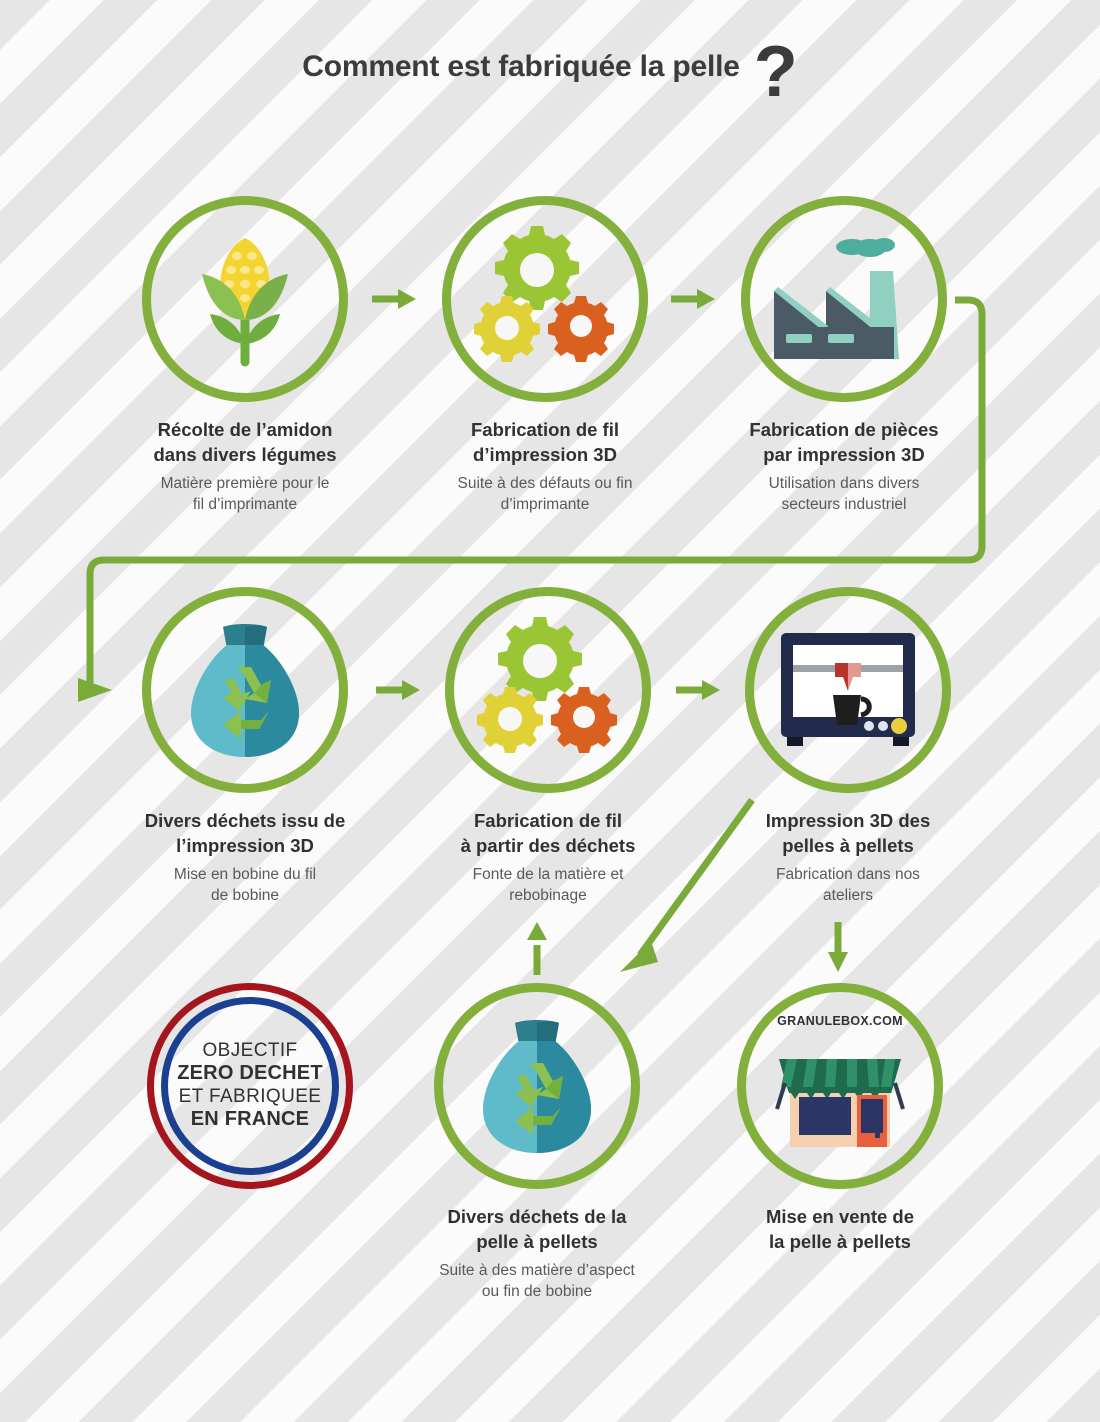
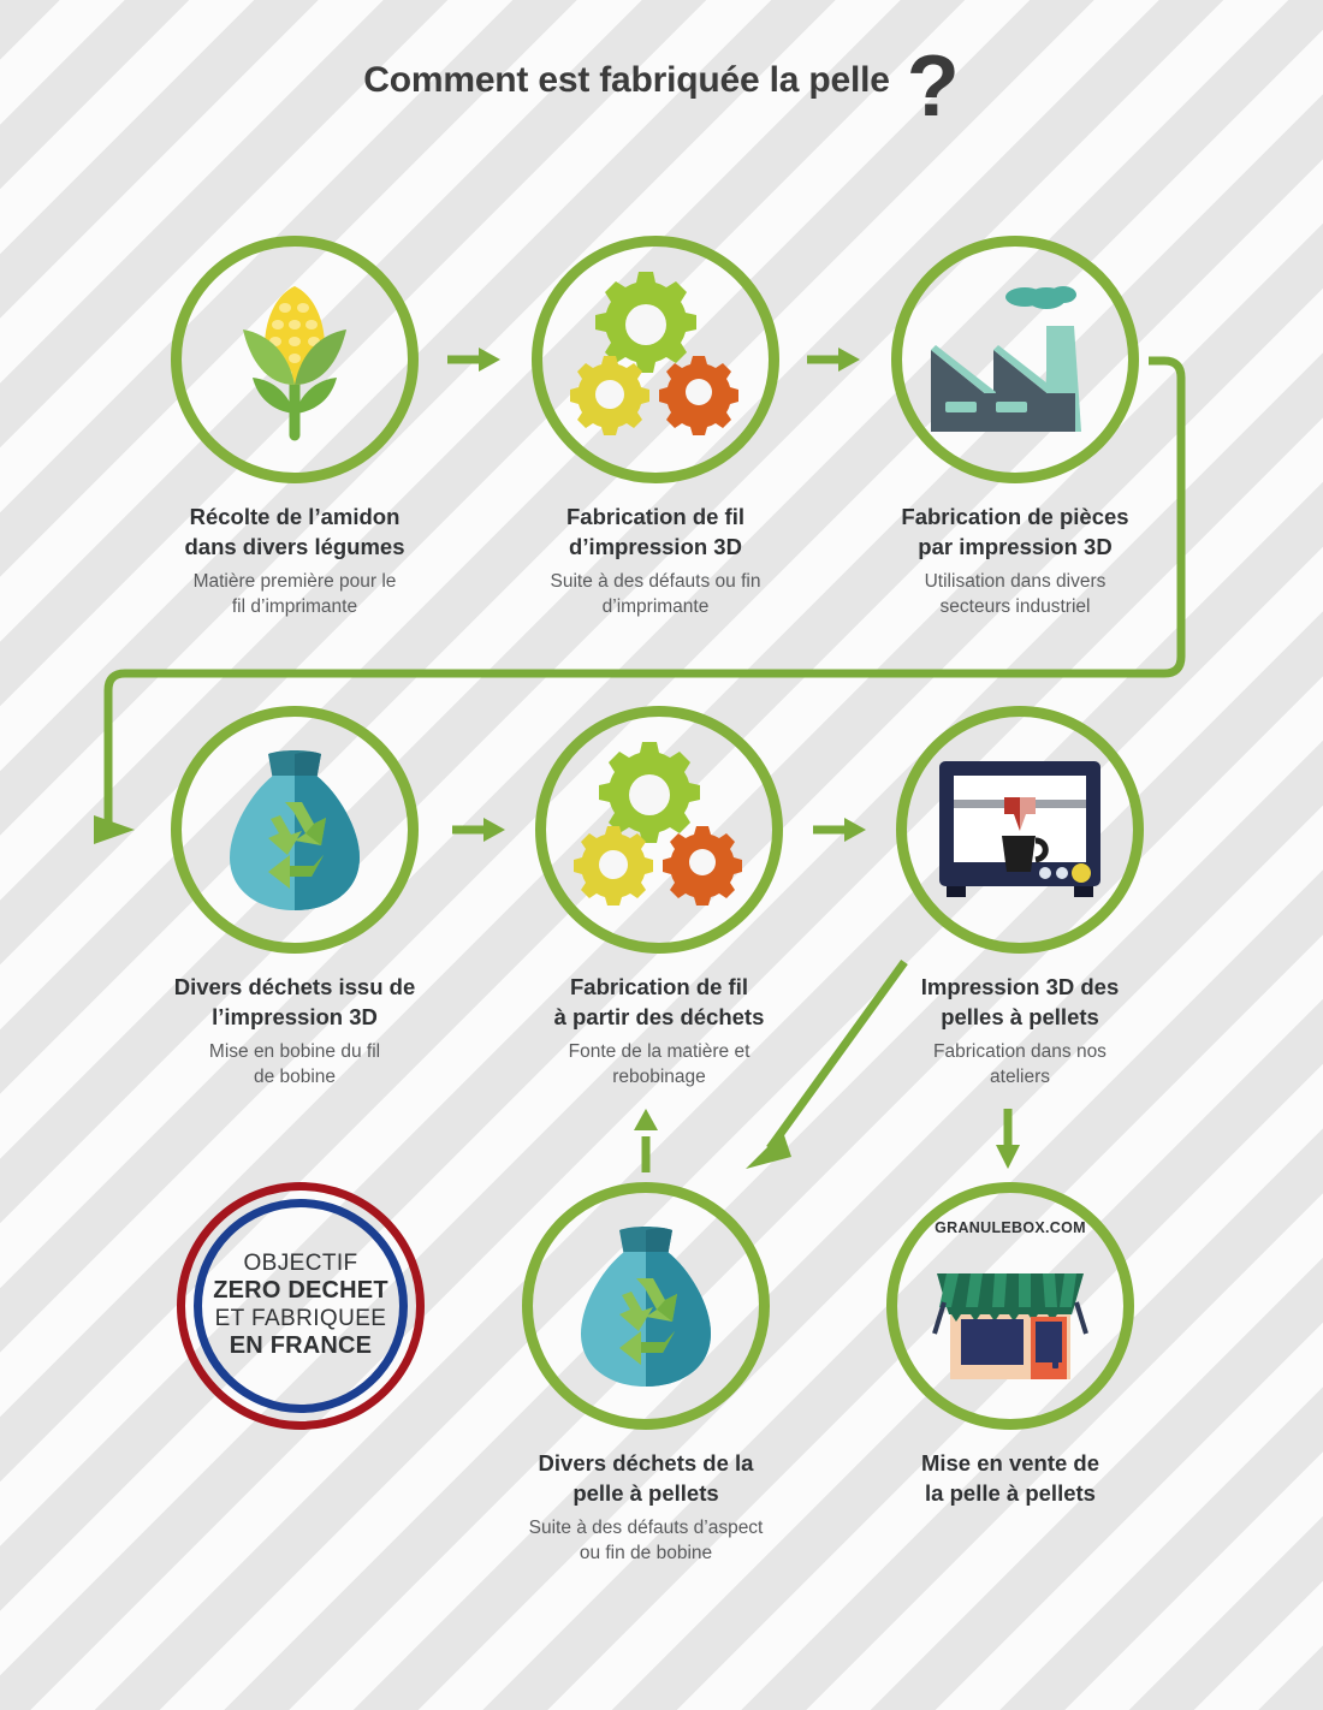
  Comment est fabriquée la pelle
  ?
  Récolte de l’amidon
  dans divers légumes
  Matière première pour le
  fil d’imprimante
  Fabrication de fil
  d’impression 3D
  Suite à des défauts ou fin
  d’imprimante
  Fabrication de pièces
  par impression 3D
  Utilisation dans divers
  secteurs industriel
  Divers déchets issu de
  l’impression 3D
  Mise en bobine du fil
  de bobine
  Fabrication de fil
  à partir des déchets
  Fonte de la matière et
  rebobinage
  Impression 3D des
  pelles à pellets
  Fabrication dans nos
  ateliers
  OBJECTIF
  ZERO DECHET
  ET FABRIQUEE
  EN FRANCE
  Divers déchets de la
  pelle à pellets
- Suite à des matière d’aspect
+ Suite à des défauts d’aspect
  ou fin de bobine
  GRANULEBOX.COM
  Mise en vente de
  la pelle à pellets
